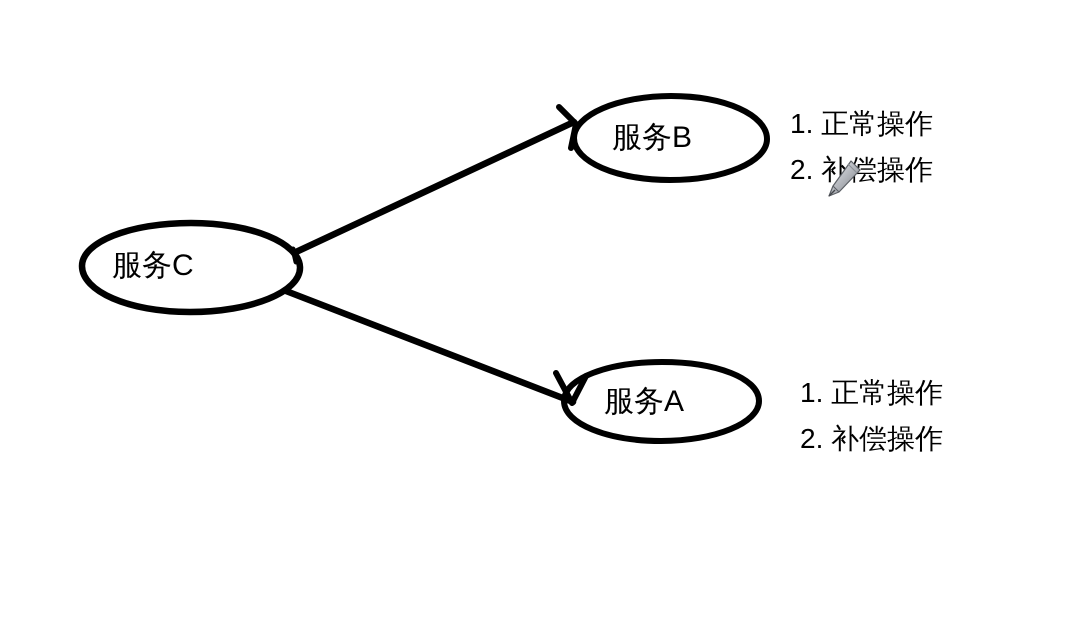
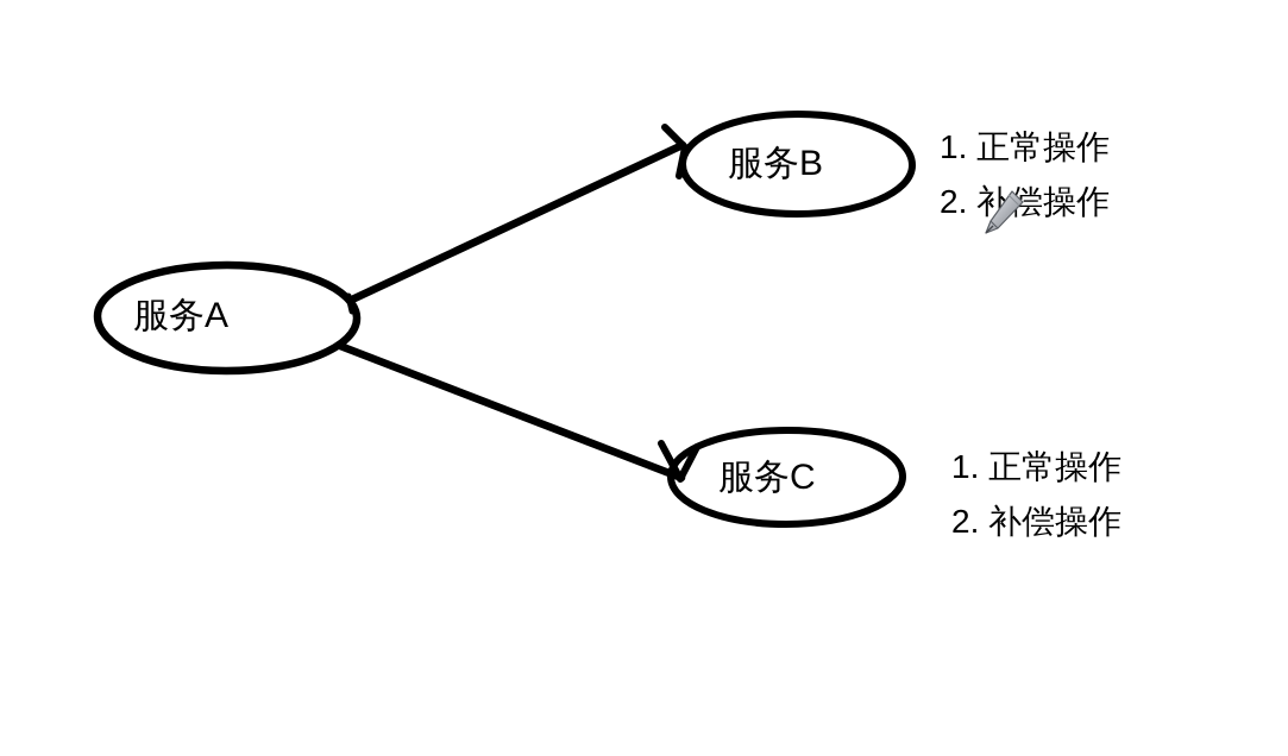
- 服务C
+ 服务A
  服务B
- 服务A
+ 服务C
  1. 正常操作
  2. 补偿操作
  1. 正常操作
  2. 补偿操作
